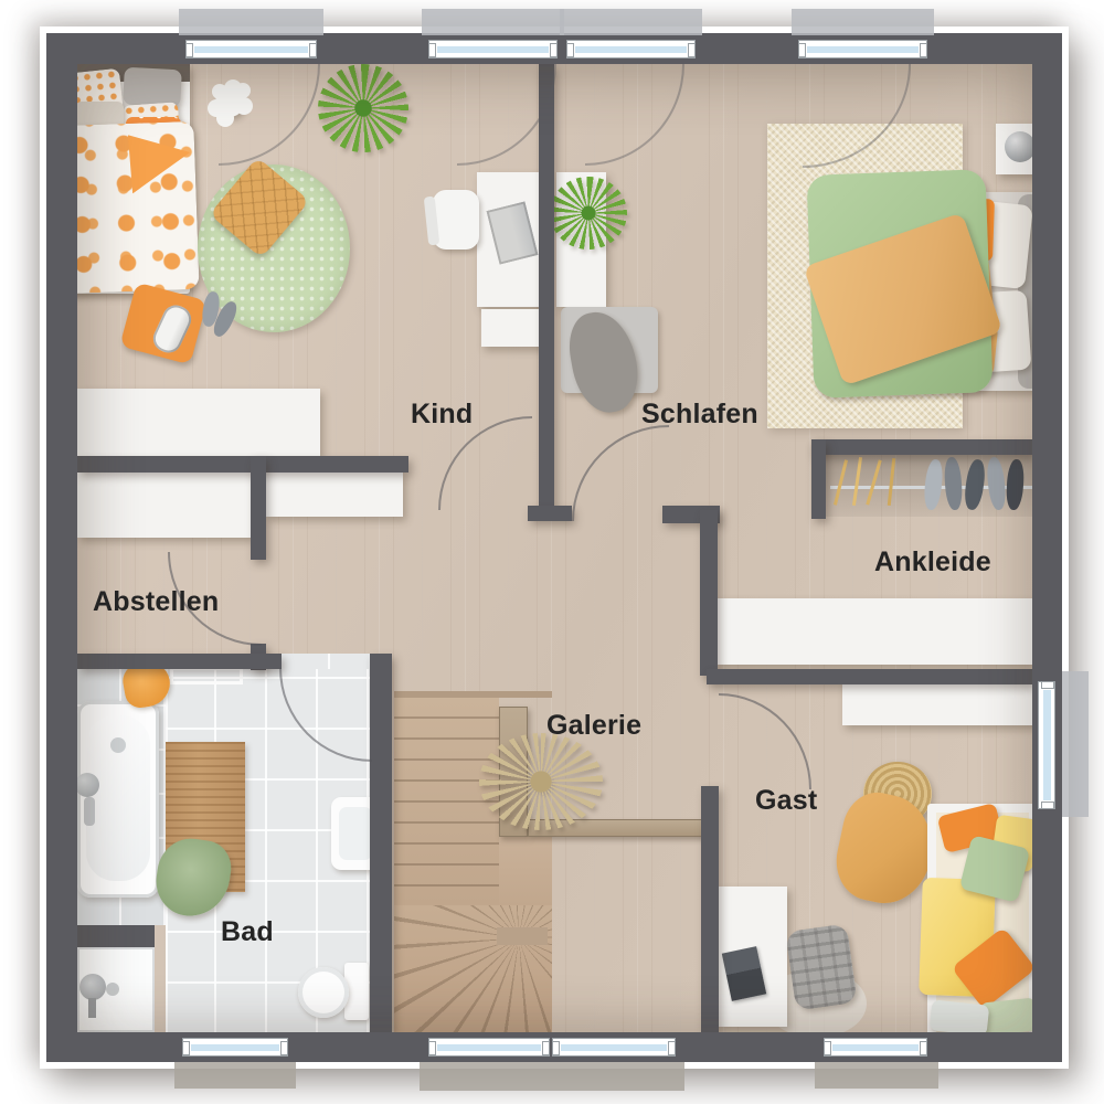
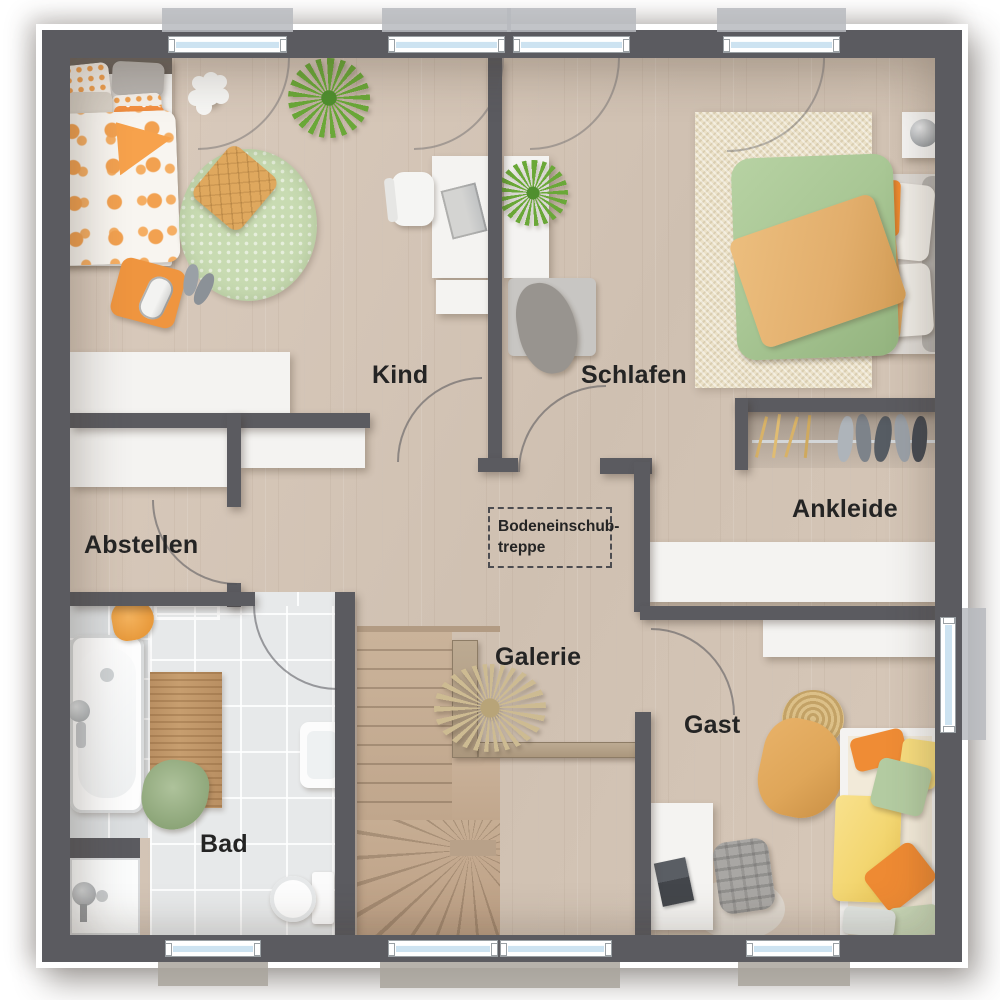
  Kind
  Schlafen
  Abstellen
  Ankleide
  Bad
  Galerie
  Gast
+ Bodeneinschub-
+ treppe
